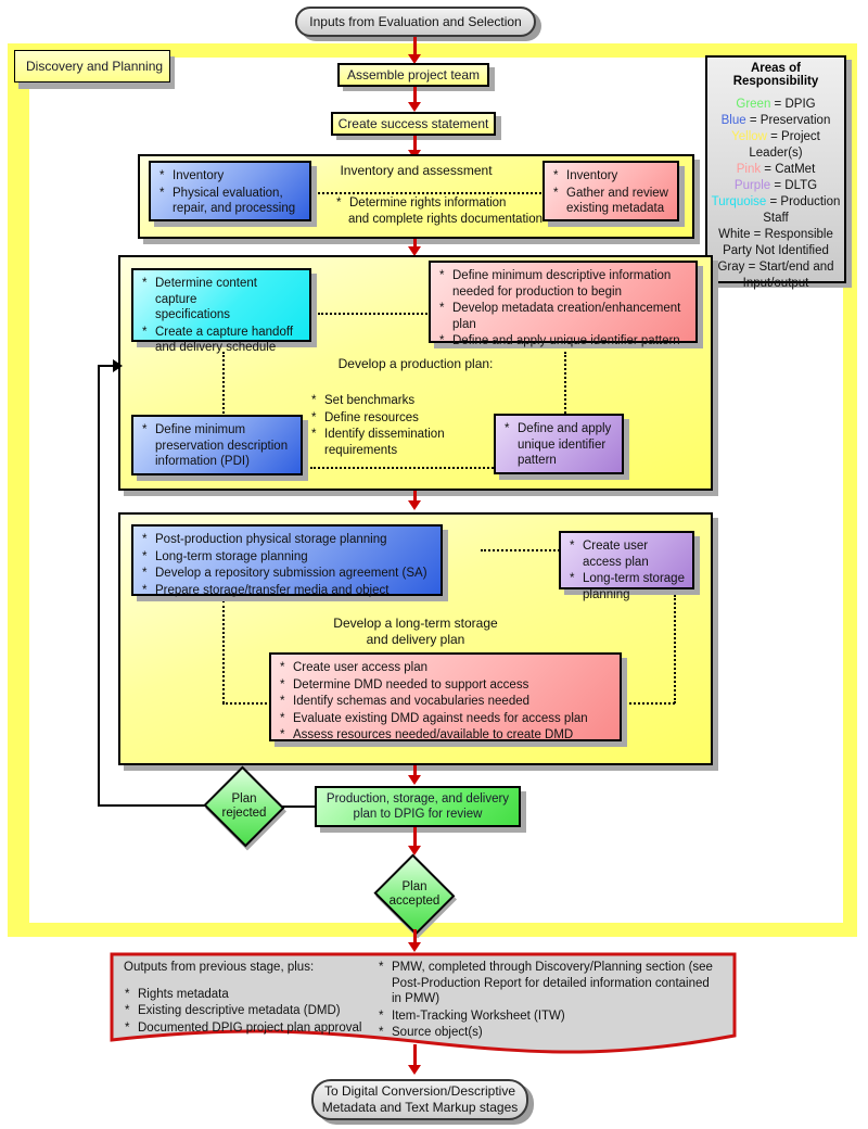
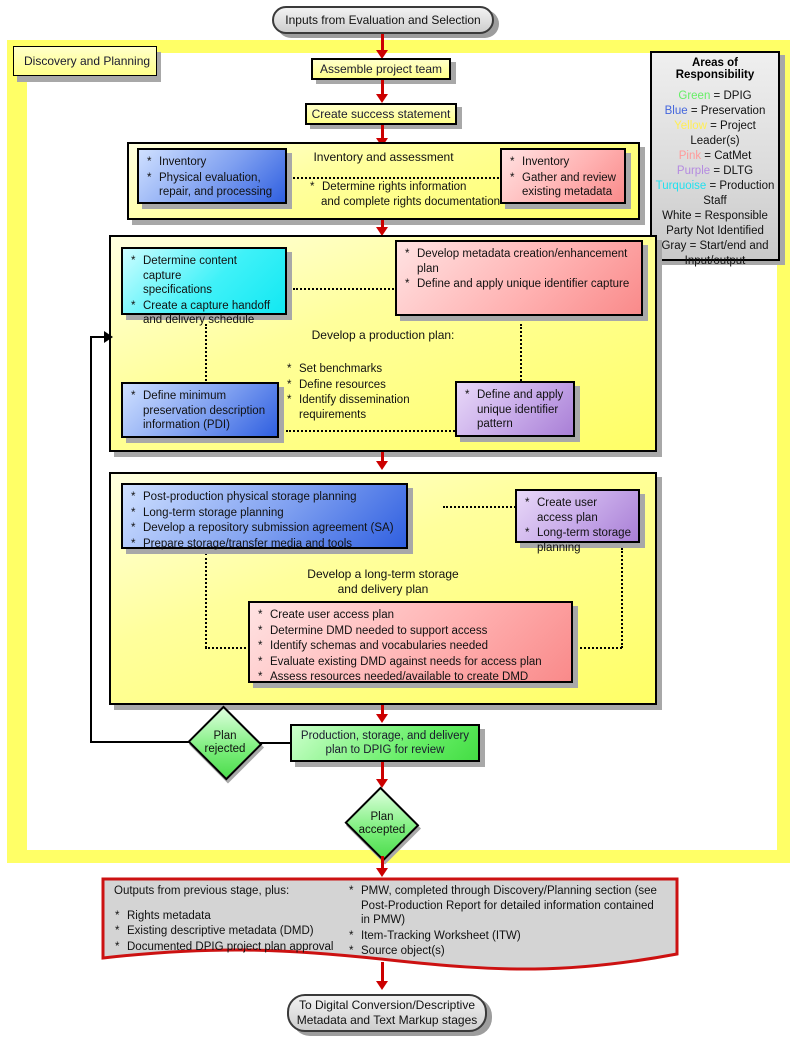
  Discovery and Planning
  Inputs from Evaluation and Selection
  Assemble project team
  Create success statement
  Areas of Responsibility
  Green = DPIG
  Blue = Preservation
  Yellow = Project
  Leader(s)
  Pink = CatMet
  Purple = DLTG
  Turquoise = Production
  Staff
  White = Responsible
  Party Not Identified
  Gray = Start/end and
  Input/output
  Inventory and assessment
  Determine rights information
  and complete rights documentation
  Inventory
  Physical evaluation,
  repair, and processing
  Inventory
  Gather and review
  existing metadata
  Develop a production plan:
  Set benchmarks
  Define resources
  Identify dissemination
  requirements
  Determine content capture
  specifications
  Create a capture handoff
  and delivery schedule
- Define minimum descriptive information
- needed for production to begin
  Develop metadata creation/enhancement
  plan
- Define and apply unique identifier pattern
+ Define and apply unique identifier capture
  Define minimum
  preservation description
  information (PDI)
  Define and apply
  unique identifier
  pattern
  Develop a long-term storage
  and delivery plan
  Post-production physical storage planning
  Long-term storage planning
  Develop a repository submission agreement (SA)
- Prepare storage/transfer media and object
+ Prepare storage/transfer media and tools
  Create user access plan
  Long-term storage
  planning
  Create user access plan
  Determine DMD needed to support access
  Identify schemas and vocabularies needed
  Evaluate existing DMD against needs for access plan
  Assess resources needed/available to create DMD
  Production, storage, and delivery
  plan to DPIG for review
  Plan
  rejected
  Plan
  accepted
  Outputs from previous stage, plus:
  Rights metadata
  Existing descriptive metadata (DMD)
  Documented DPIG project plan approval
  PMW, completed through Discovery/Planning section (see
  Post-Production Report for detailed information contained
  in PMW)
  Item-Tracking Worksheet (ITW)
  Source object(s)
  To Digital Conversion/Descriptive
  Metadata and Text Markup stages
